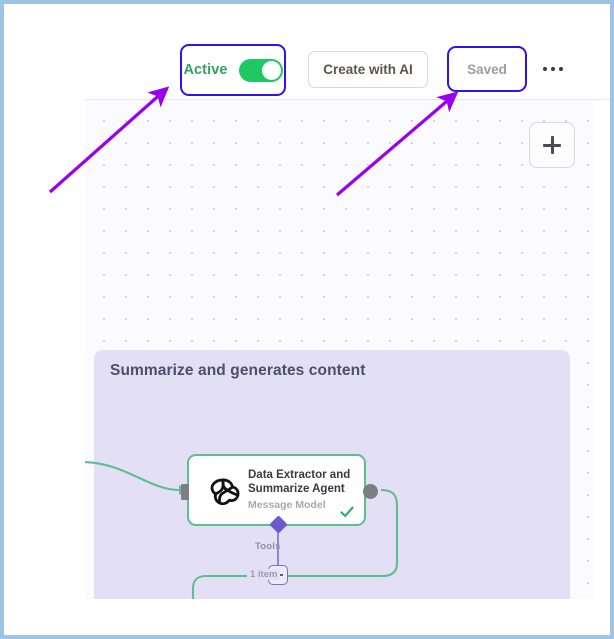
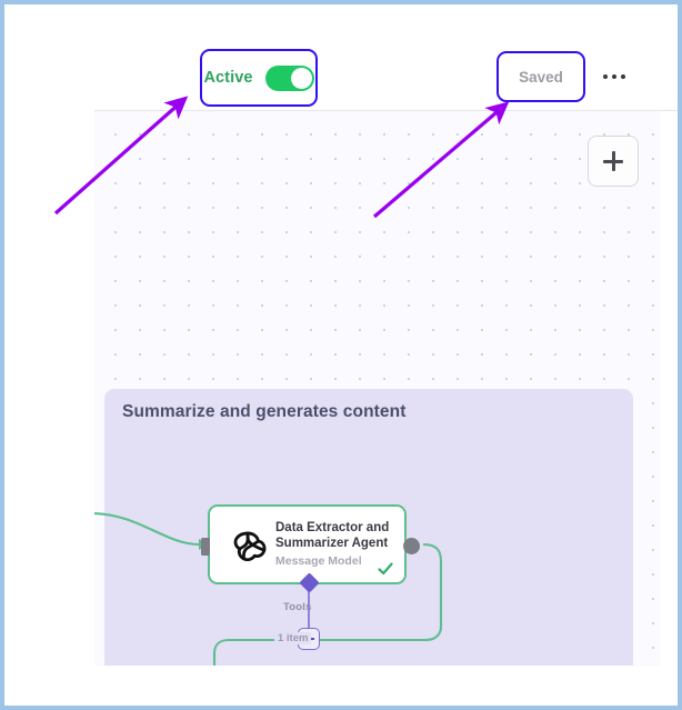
  Active
- Create with AI
  Saved
  Summarize and generates content
- Data Extractor and Summarize Agent
+ Data Extractor and Summarizer Agent
  Message Model
  Tools
  1 item
